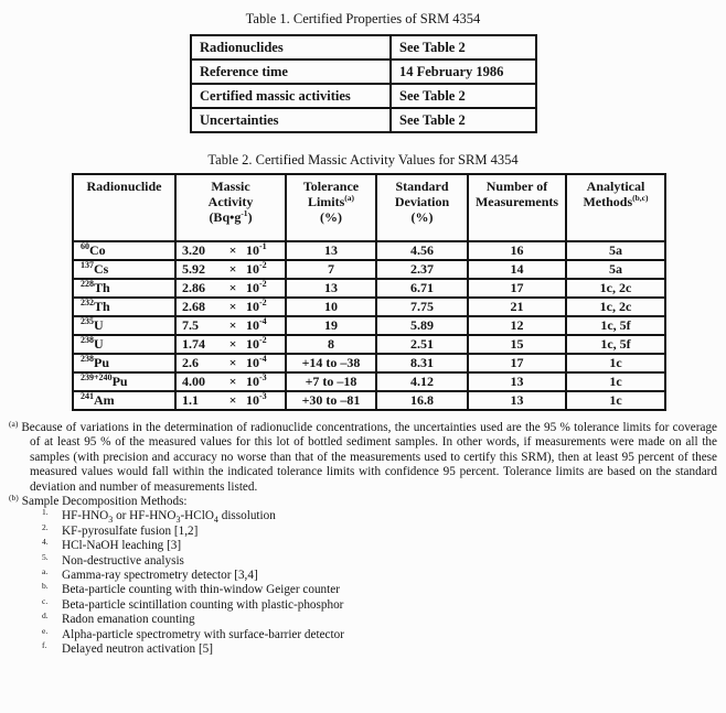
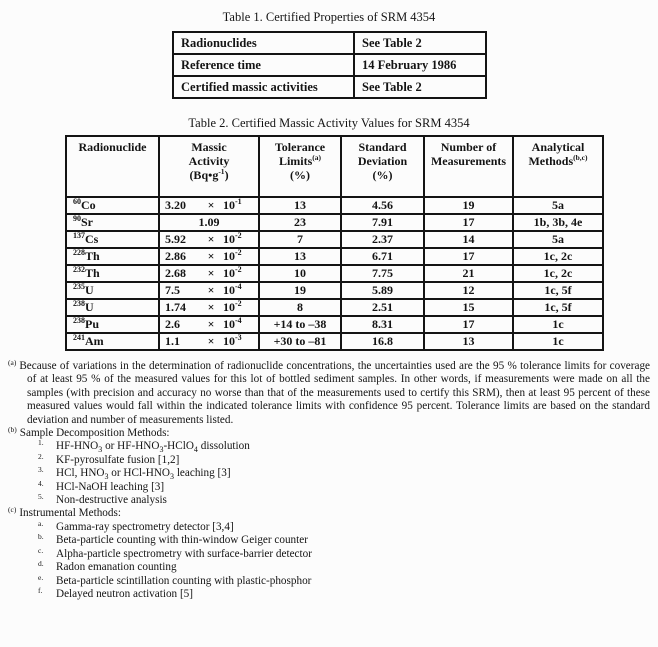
  Table 1. Certified Properties of SRM 4354
  Radionuclides	See Table 2
  Reference time	14 February 1986
  Certified massic activities	See Table 2
- Uncertainties	See Table 2
  Table 2. Certified Massic Activity Values for SRM 4354
  Radionuclide	MassicActivity(Bq•g-1)	ToleranceLimits(a)(%)	StandardDeviation(%)	Number ofMeasurements	AnalyticalMethods(b,c)
- 60Co	3.20 × 10-1	13	4.56	16	5a
+ 60Co	3.20 × 10-1	13	4.56	19	5a
+ 90Sr	1.09	23	7.91	17	1b, 3b, 4e
  137Cs	5.92 × 10-2	7	2.37	14	5a
  228Th	2.86 × 10-2	13	6.71	17	1c, 2c
  232Th	2.68 × 10-2	10	7.75	21	1c, 2c
  235U	7.5 × 10-4	19	5.89	12	1c, 5f
  238U	1.74 × 10-2	8	2.51	15	1c, 5f
  238Pu	2.6 × 10-4	+14 to –38	8.31	17	1c
- 239+240Pu	4.00 × 10-3	+7 to –18	4.12	13	1c
  241Am	1.1 × 10-3	+30 to –81	16.8	13	1c
  (a) Because of variations in the determination of radionuclide concentrations, the uncertainties used are the 95 % tolerance limits for coverage of at least 95 % of the measured values for this lot of bottled sediment samples. In other words, if measurements were made on all the samples (with precision and accuracy no worse than that of the measurements used to certify this SRM), then at least 95 percent of these measured values would fall within the indicated tolerance limits with confidence 95 percent. Tolerance limits are based on the standard deviation and number of measurements listed.
  (b) Sample Decomposition Methods:
  1. HF-HNO3 or HF-HNO3-HClO4 dissolution
  2. KF-pyrosulfate fusion [1,2]
+ 3. HCl, HNO3 or HCl-HNO3 leaching [3]
  4. HCl-NaOH leaching [3]
  5. Non-destructive analysis
+ (c) Instrumental Methods:
  a. Gamma-ray spectrometry detector [3,4]
  b. Beta-particle counting with thin-window Geiger counter
- c. Beta-particle scintillation counting with plastic-phosphor
+ c. Alpha-particle spectrometry with surface-barrier detector
  d. Radon emanation counting
- e. Alpha-particle spectrometry with surface-barrier detector
+ e. Beta-particle scintillation counting with plastic-phosphor
  f. Delayed neutron activation [5]
